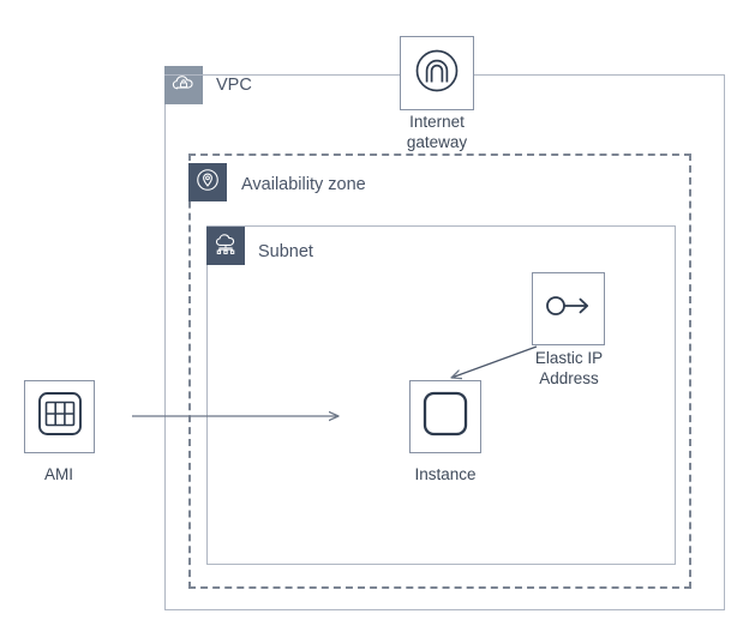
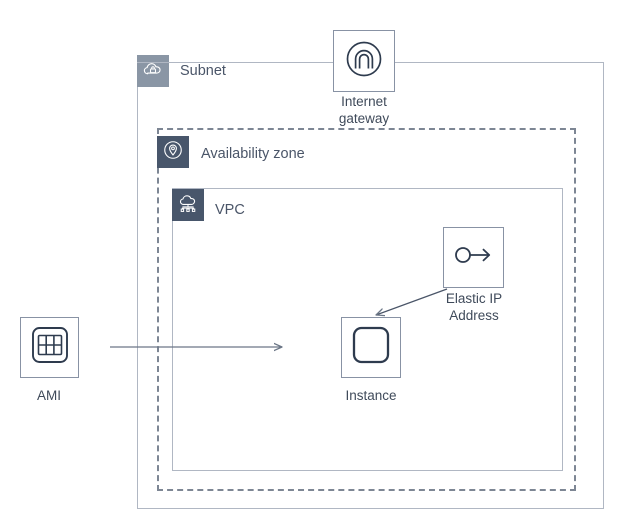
- VPC
+ Subnet
  Availability zone
- Subnet
+ VPC
  Internet
  gateway
  Elastic IP
  Address
  Instance
  AMI
